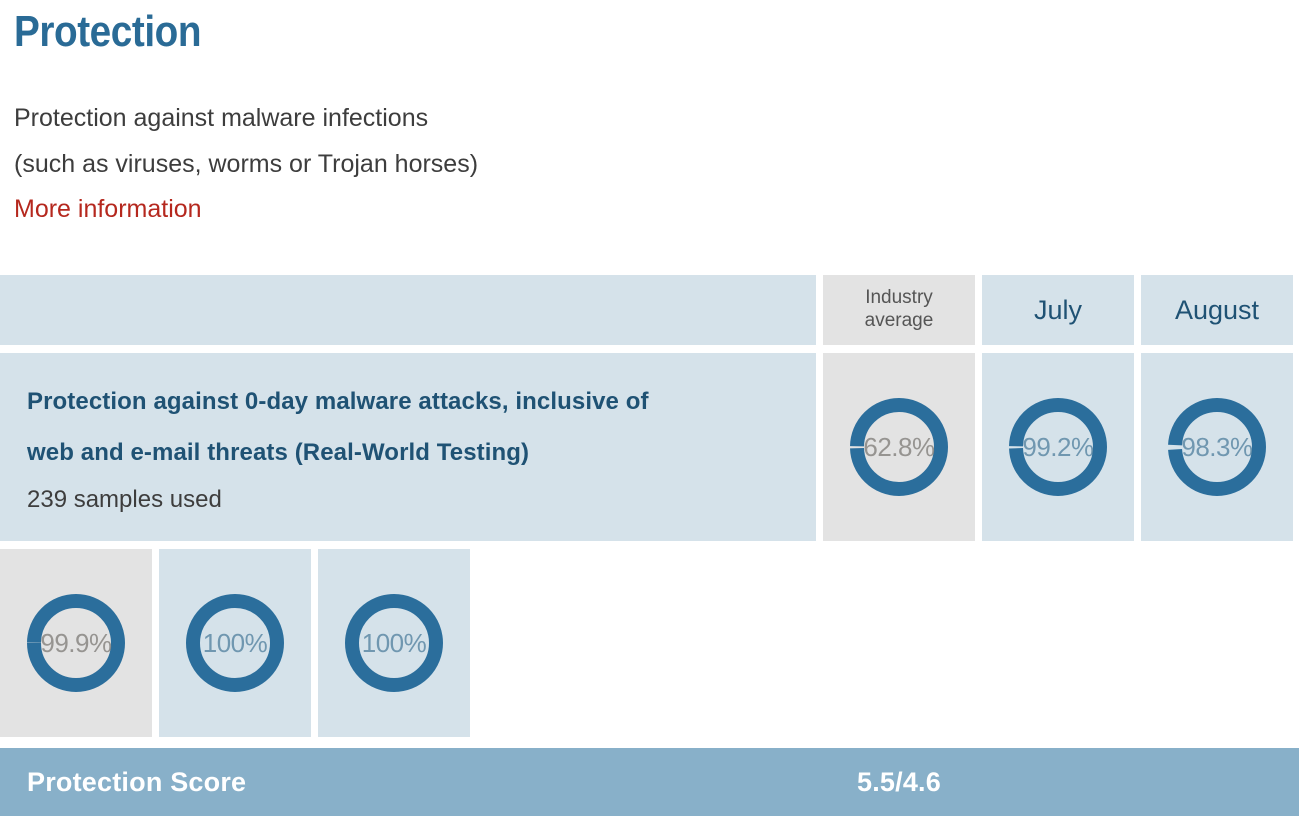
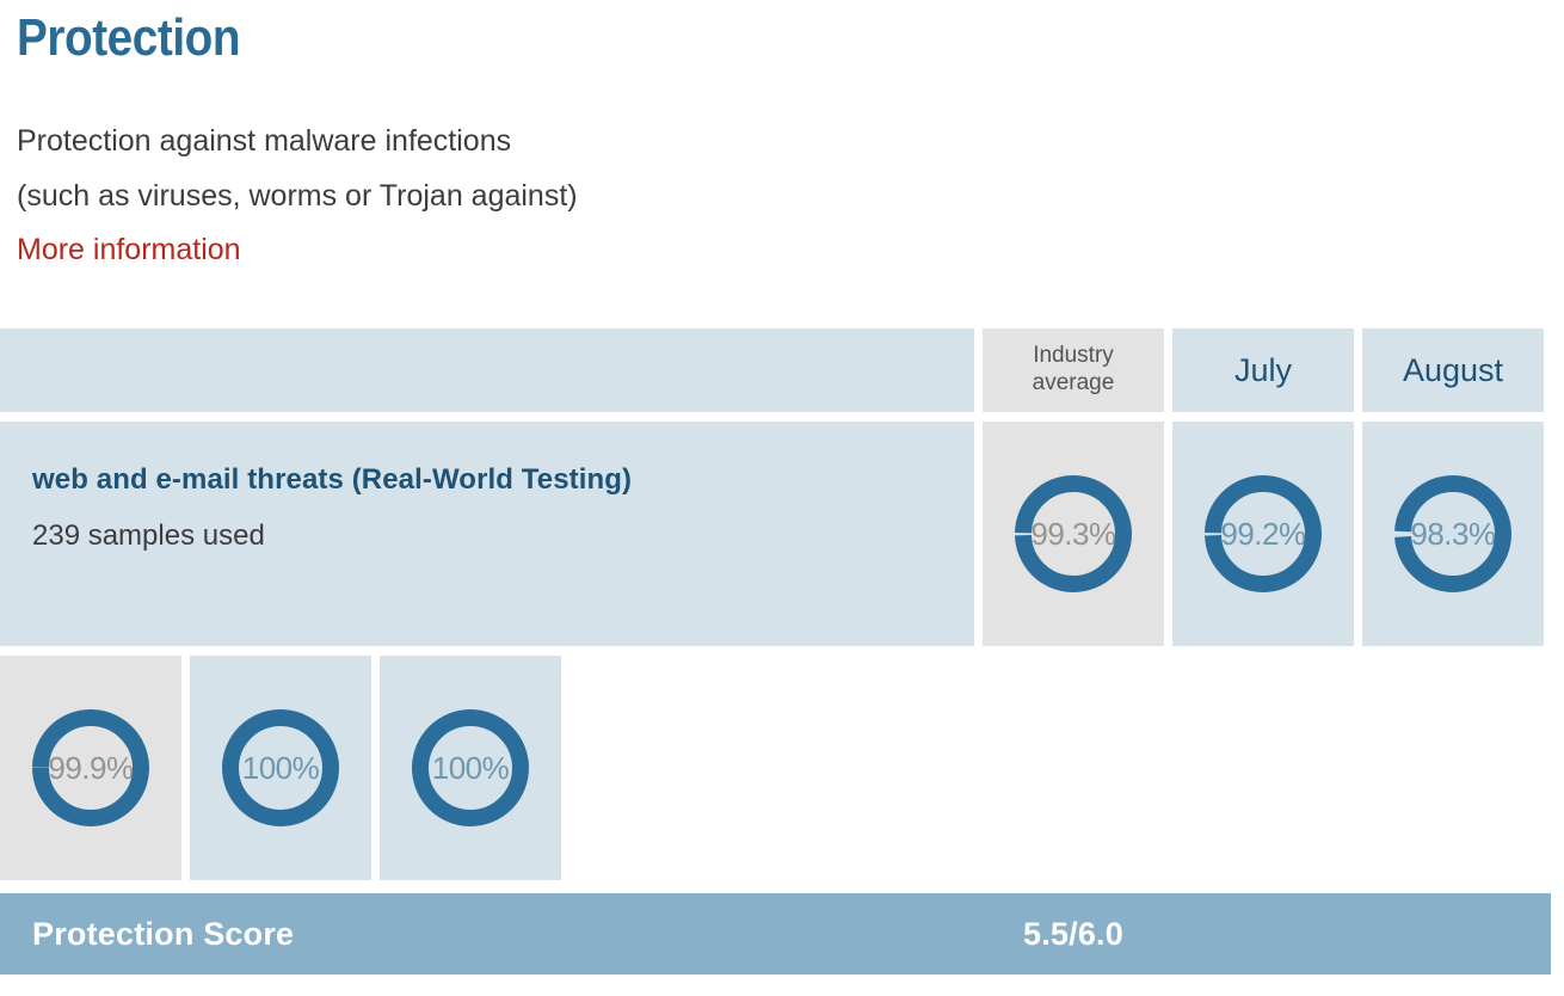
  Protection
  Protection against malware infections
- (such as viruses, worms or Trojan horses)
+ (such as viruses, worms or Trojan against)
  More information
  Industry
  average
  July
  August
- Protection against 0-day malware attacks, inclusive of
  web and e-mail threats (Real-World Testing)
  239 samples used
- 62.8%
+ 99.3%
  99.2%
  98.3%
  99.9%
  100%
  100%
  Protection Score
- 5.5/4.6
+ 5.5/6.0
